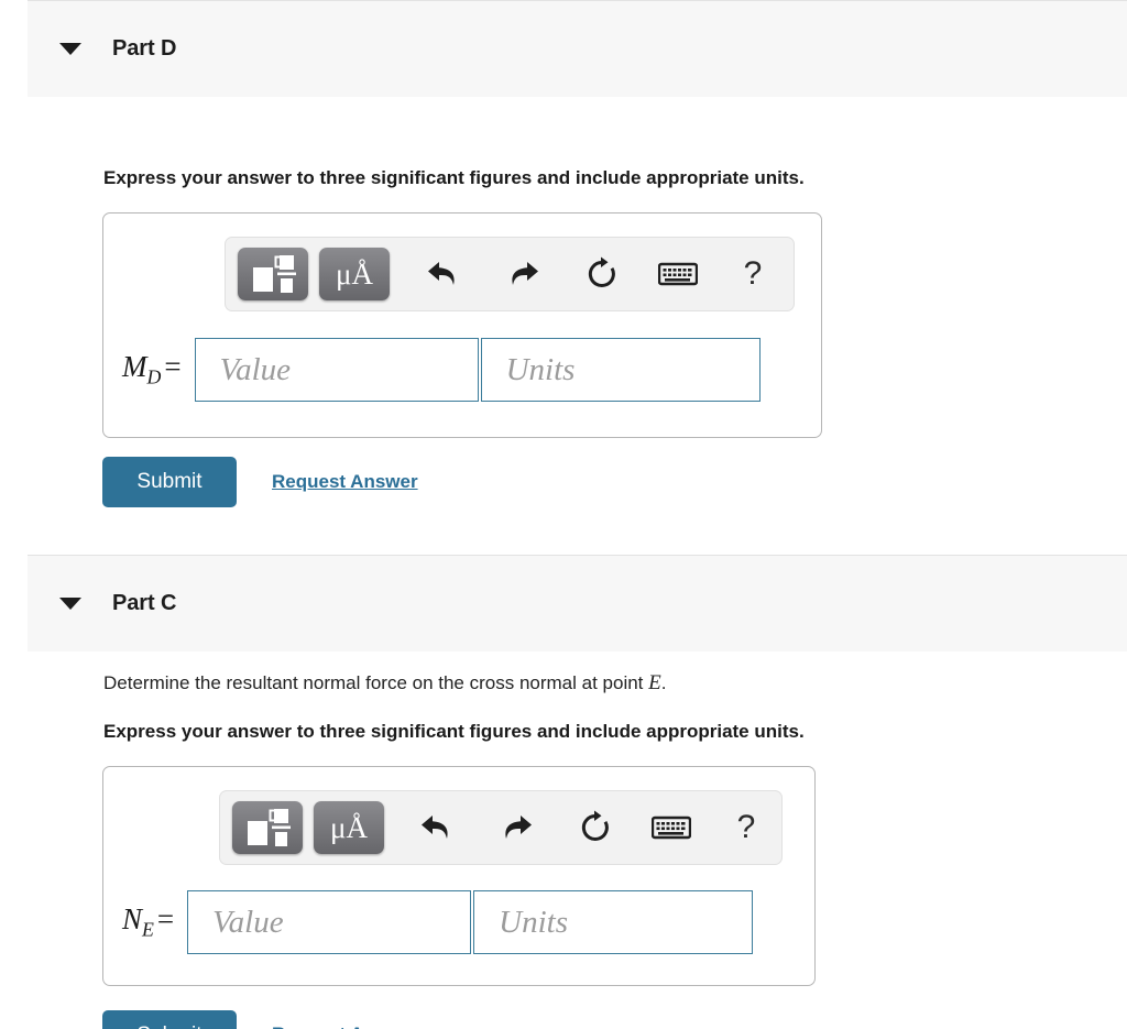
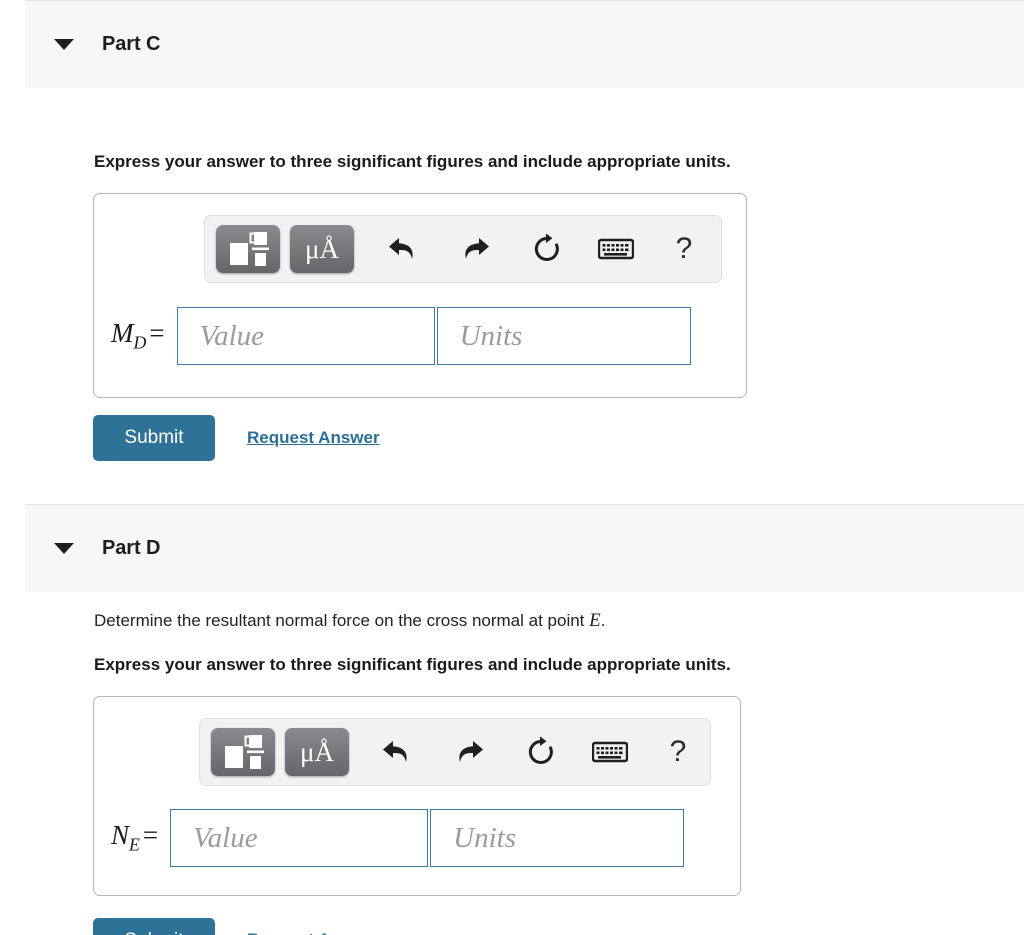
- Part D
+ Part C
  Express your answer to three significant figures and include appropriate units.
  μÅ
  ?
  MD =
  Value
  Units
  Submit
  Request Answer
- Part C
+ Part D
  Determine the resultant normal force on the cross normal at point E.
  Express your answer to three significant figures and include appropriate units.
  μÅ
  ?
  NE =
  Value
  Units
